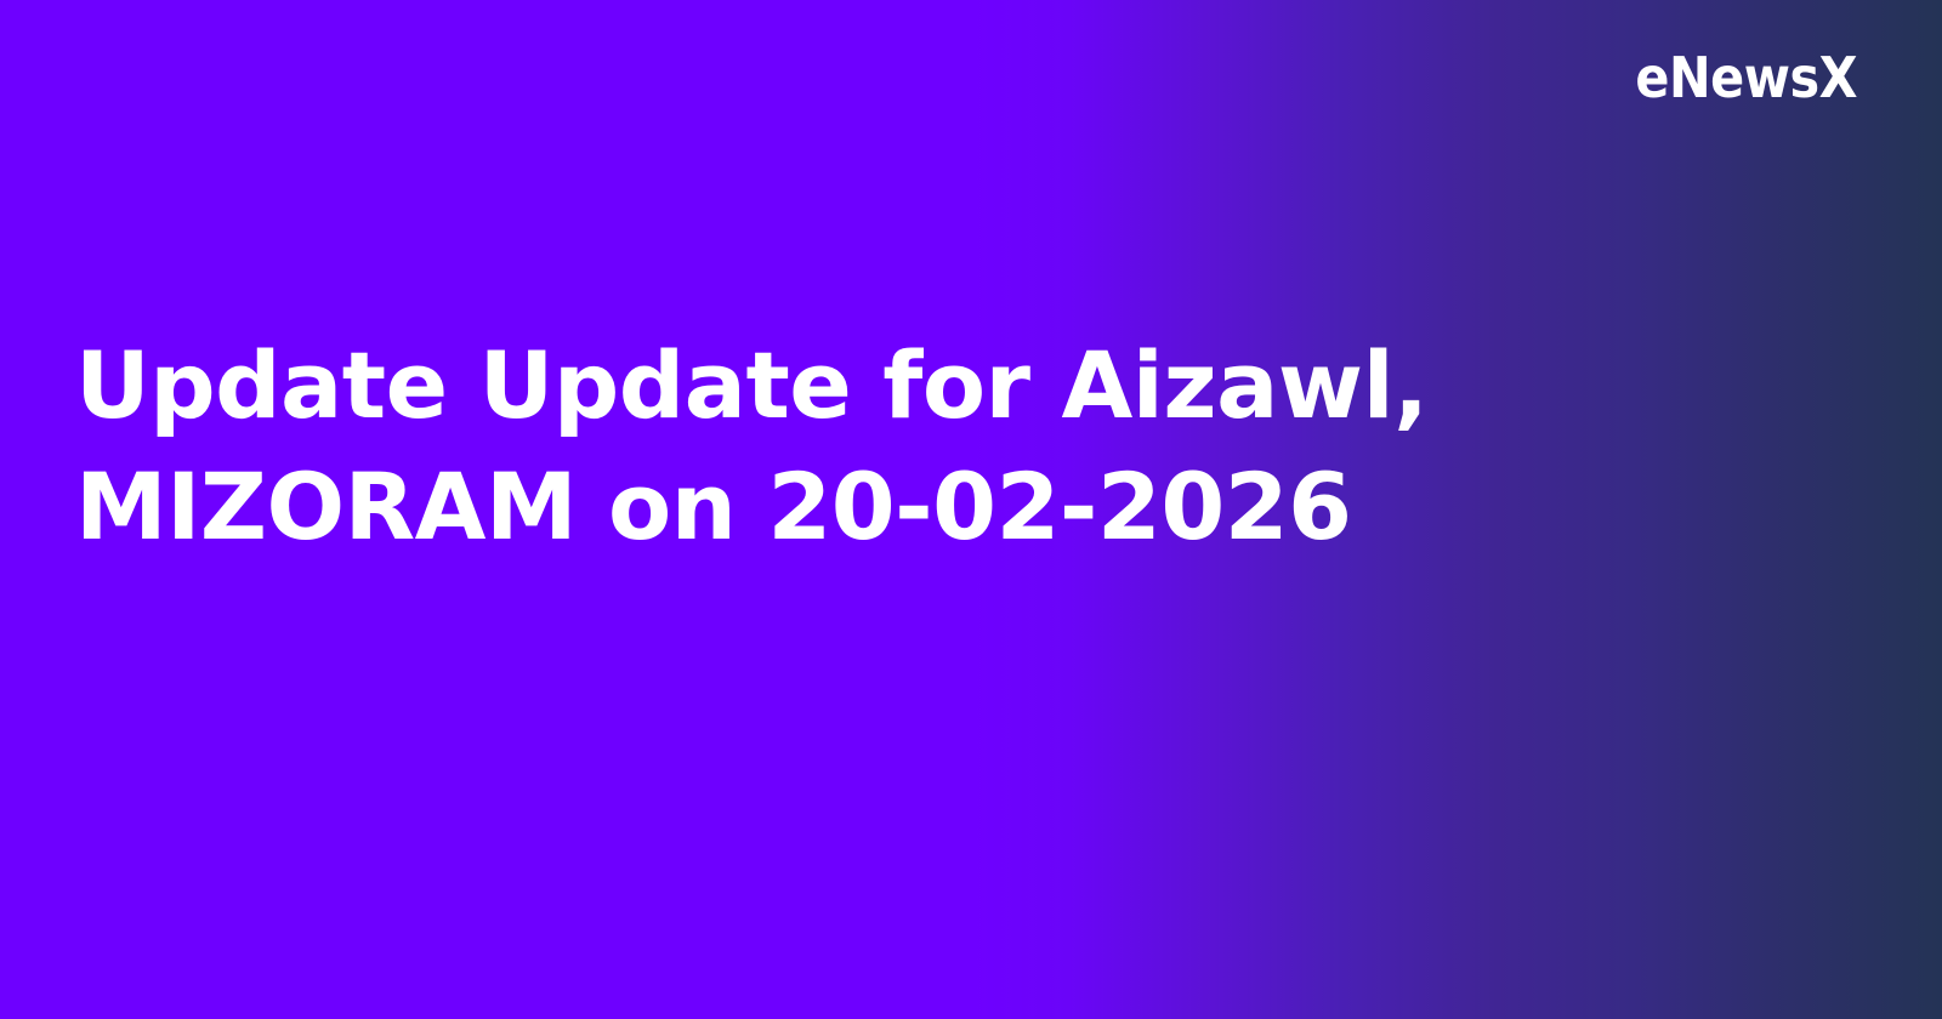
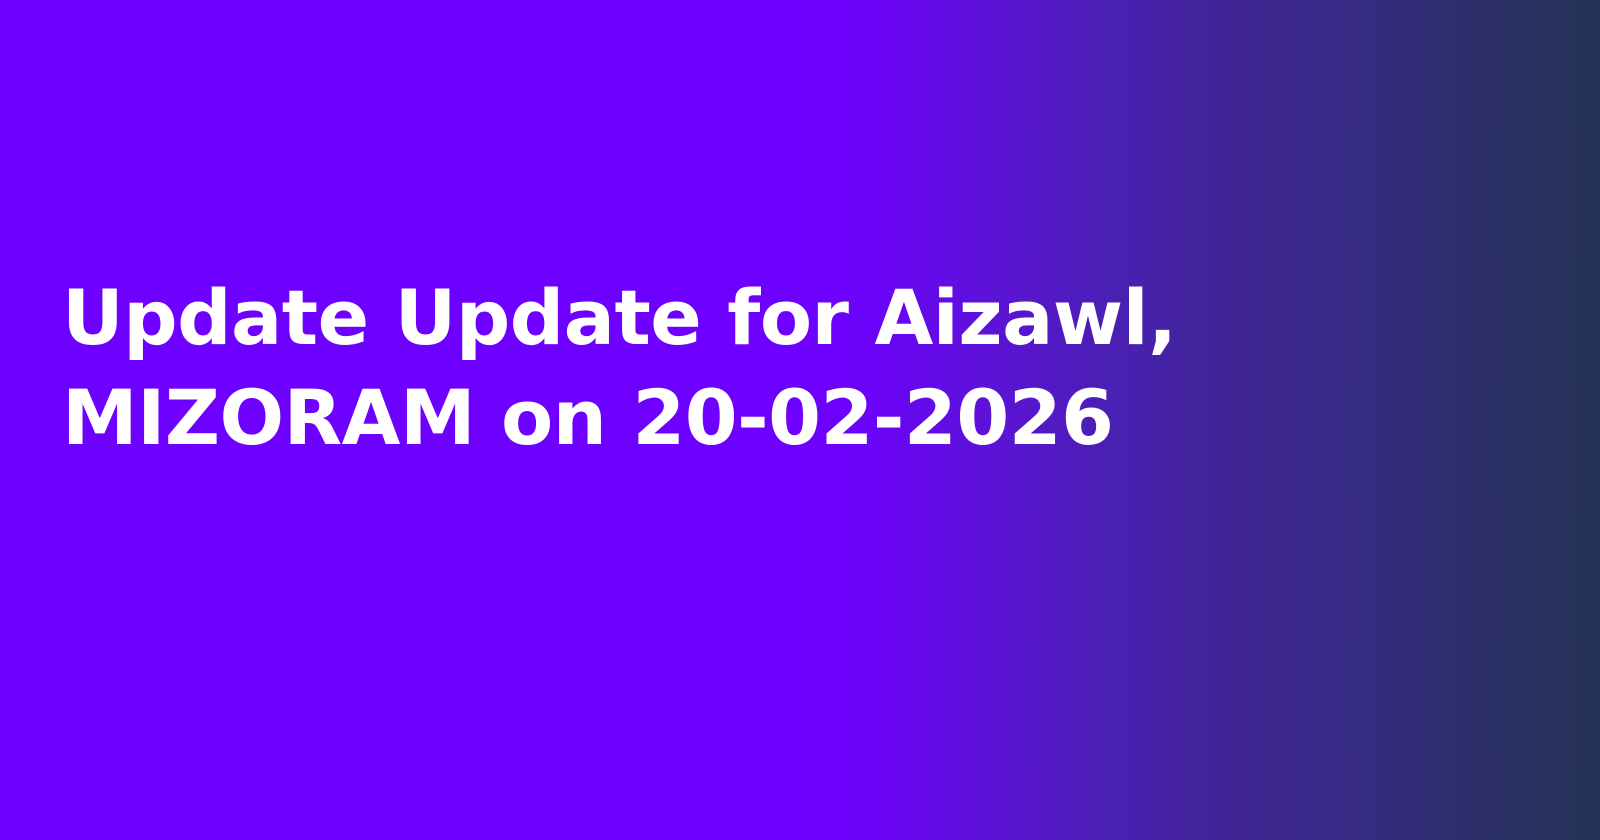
- eNewsX
  Update Update for Aizawl, MIZORAM on 20-02-2026
